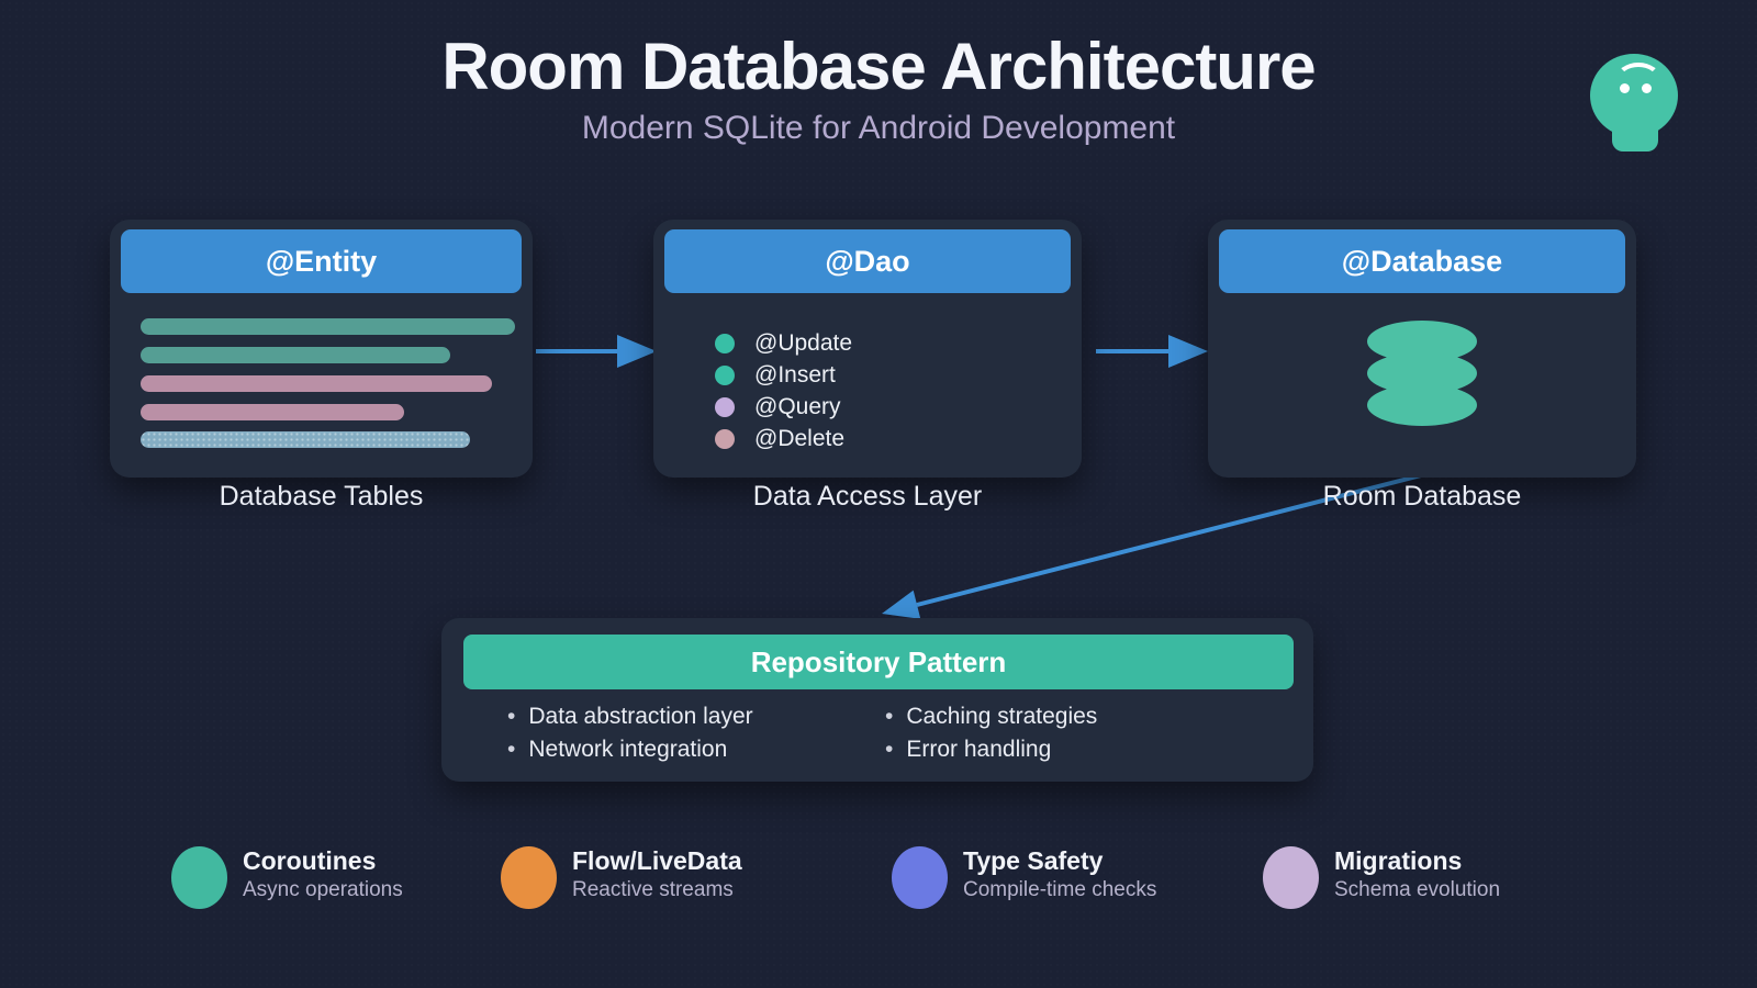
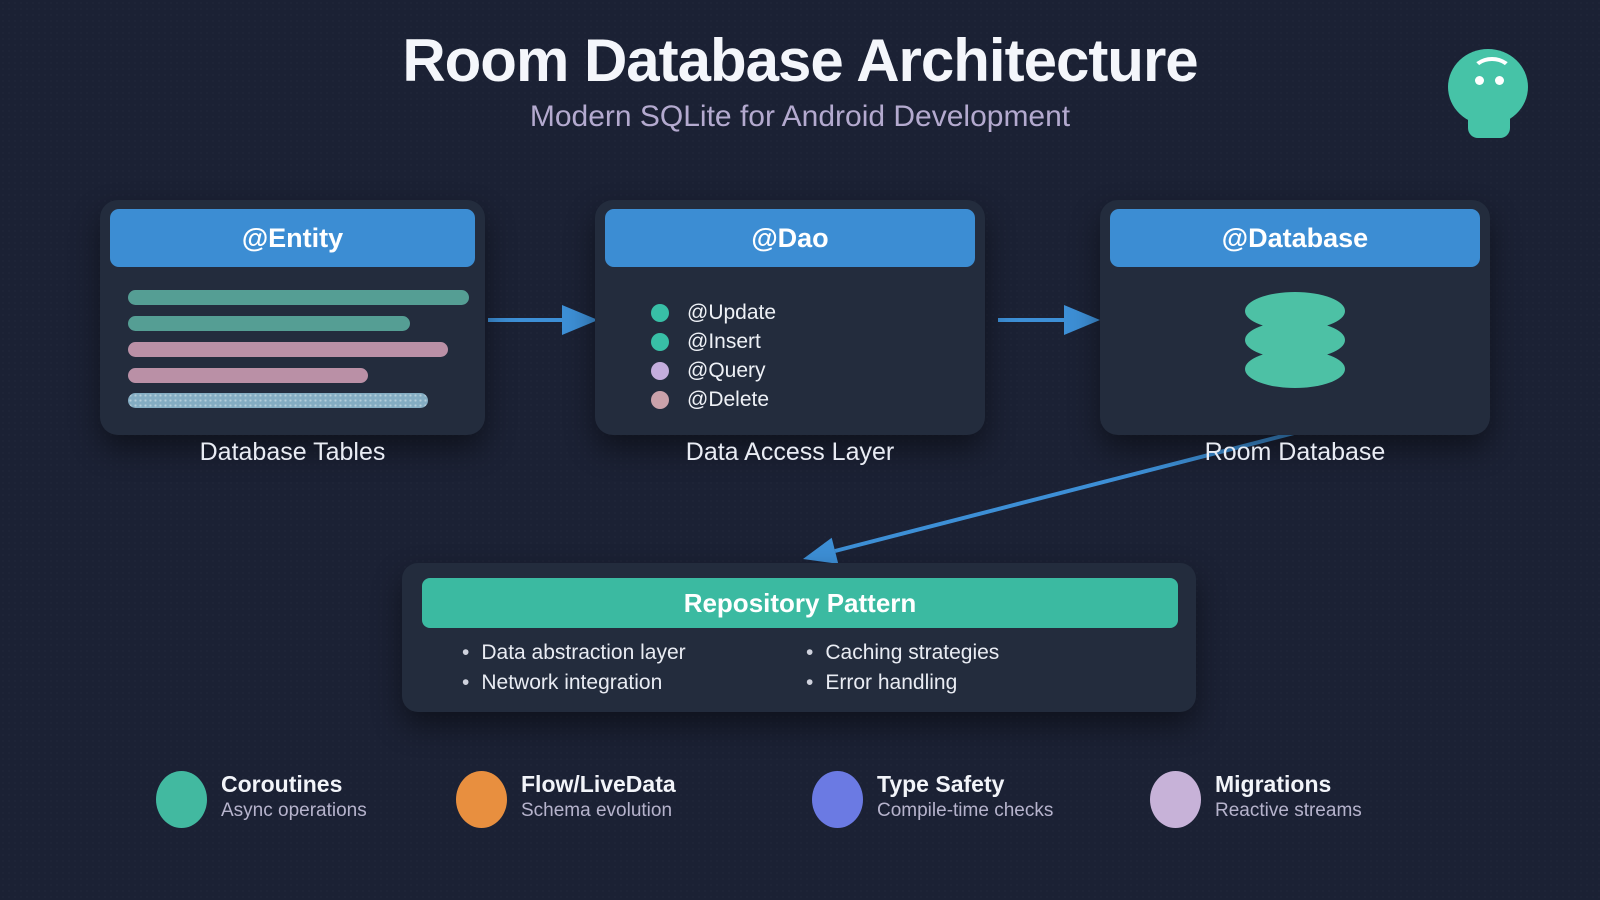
  Room Database Architecture
  Modern SQLite for Android Development
  @Entity
  Database Tables
  @Dao
  @Update
  @Insert
  @Query
  @Delete
  Data Access Layer
  @Database
  Room Database
  Repository Pattern
  Data abstraction layer
  Network integration
  Caching strategies
  Error handling
  Coroutines
  Async operations
  Flow/LiveData
- Reactive streams
+ Schema evolution
  Type Safety
  Compile-time checks
  Migrations
- Schema evolution
+ Reactive streams
